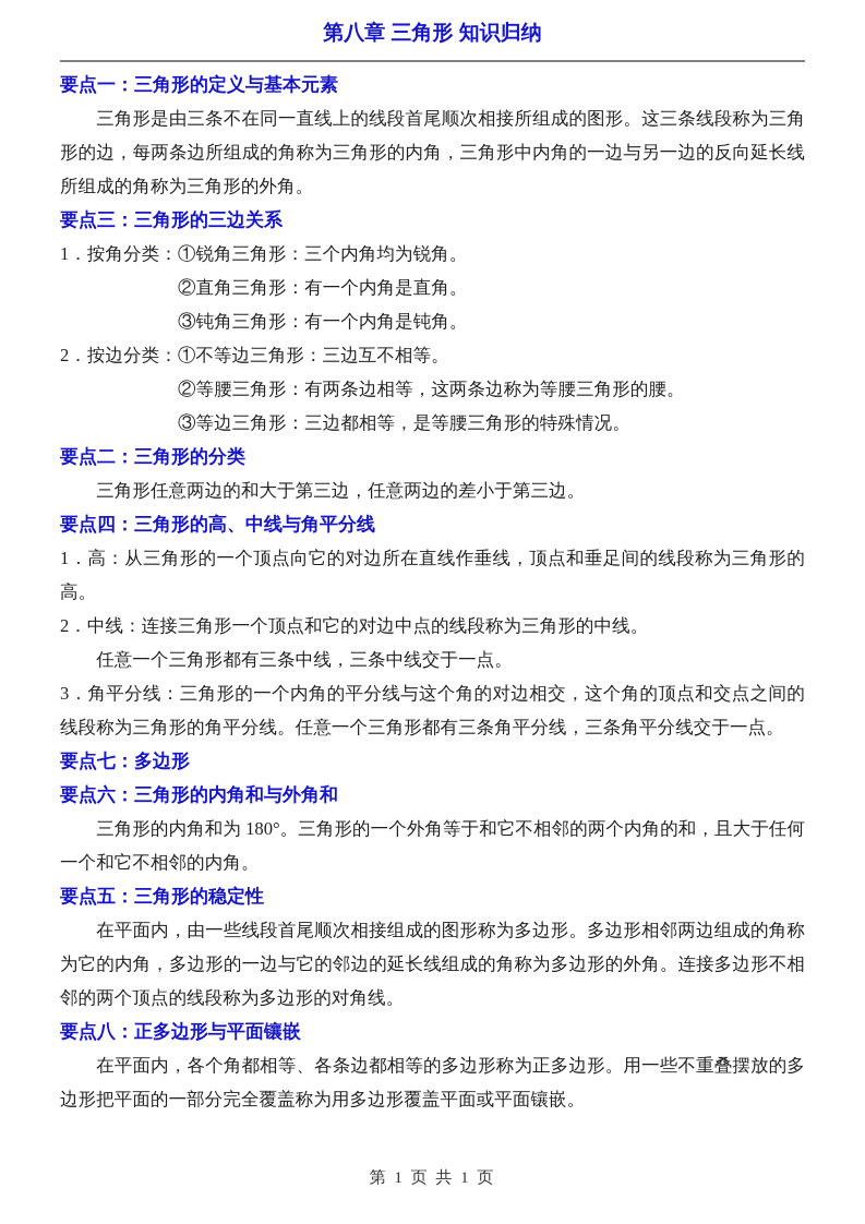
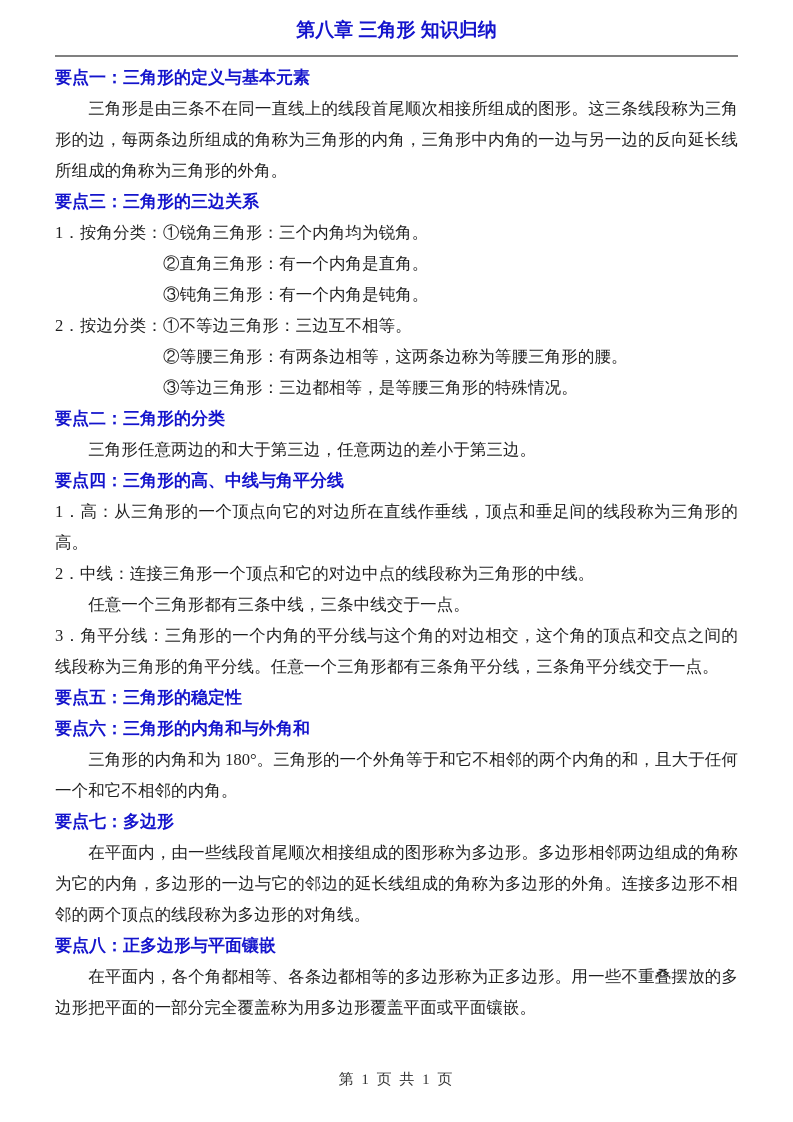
  第八章 三角形 知识归纳
  要点一：三角形的定义与基本元素
  三角形是由三条不在同一直线上的线段首尾顺次相接所组成的图形。这三条线段称为三角形的边，每两条边所组成的角称为三角形的内角，三角形中内角的一边与另一边的反向延长线所组成的角称为三角形的外角。
  要点三：三角形的三边关系
  1．按角分类：①锐角三角形：三个内角均为锐角。
  ②直角三角形：有一个内角是直角。
  ③钝角三角形：有一个内角是钝角。
  2．按边分类：①不等边三角形：三边互不相等。
  ②等腰三角形：有两条边相等，这两条边称为等腰三角形的腰。
  ③等边三角形：三边都相等，是等腰三角形的特殊情况。
  要点二：三角形的分类
  三角形任意两边的和大于第三边，任意两边的差小于第三边。
  要点四：三角形的高、中线与角平分线
  1．高：从三角形的一个顶点向它的对边所在直线作垂线，顶点和垂足间的线段称为三角形的高。
  2．中线：连接三角形一个顶点和它的对边中点的线段称为三角形的中线。
  任意一个三角形都有三条中线，三条中线交于一点。
  3．角平分线：三角形的一个内角的平分线与这个角的对边相交，这个角的顶点和交点之间的线段称为三角形的角平分线。任意一个三角形都有三条角平分线，三条角平分线交于一点。
- 要点七：多边形
+ 要点五：三角形的稳定性
  要点六：三角形的内角和与外角和
  三角形的内角和为 180°。三角形的一个外角等于和它不相邻的两个内角的和，且大于任何一个和它不相邻的内角。
- 要点五：三角形的稳定性
+ 要点七：多边形
  在平面内，由一些线段首尾顺次相接组成的图形称为多边形。多边形相邻两边组成的角称为它的内角，多边形的一边与它的邻边的延长线组成的角称为多边形的外角。连接多边形不相邻的两个顶点的线段称为多边形的对角线。
  要点八：正多边形与平面镶嵌
  在平面内，各个角都相等、各条边都相等的多边形称为正多边形。用一些不重叠摆放的多边形把平面的一部分完全覆盖称为用多边形覆盖平面或平面镶嵌。
  第 1 页 共 1 页
